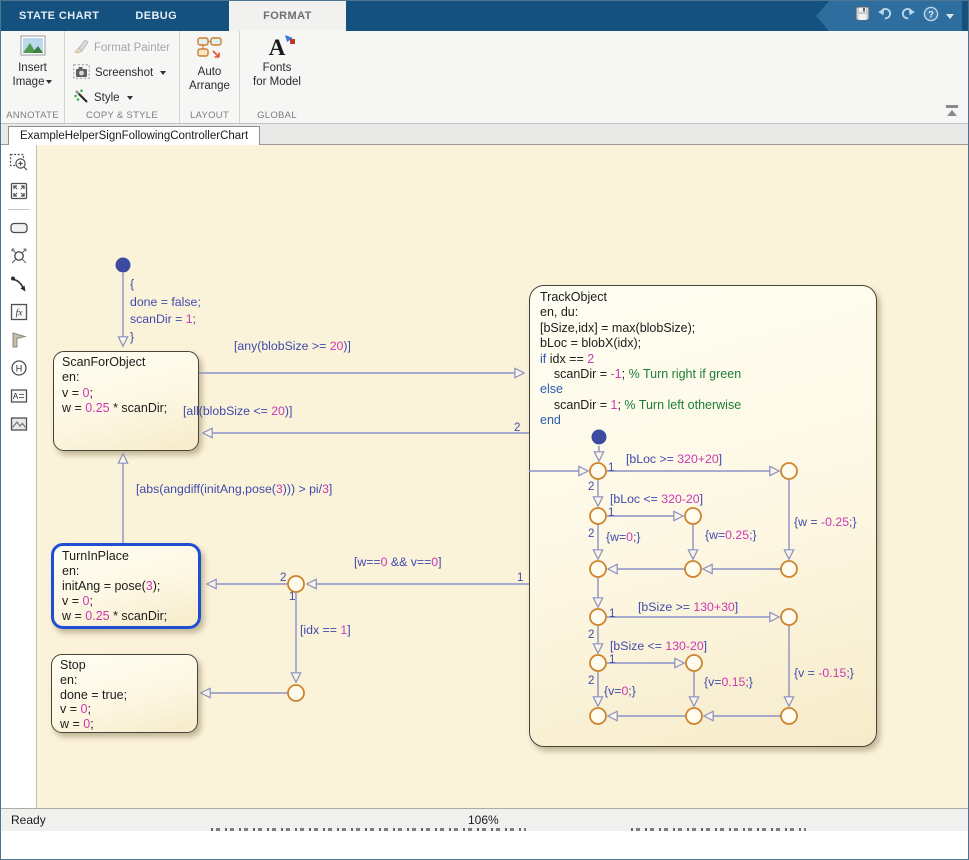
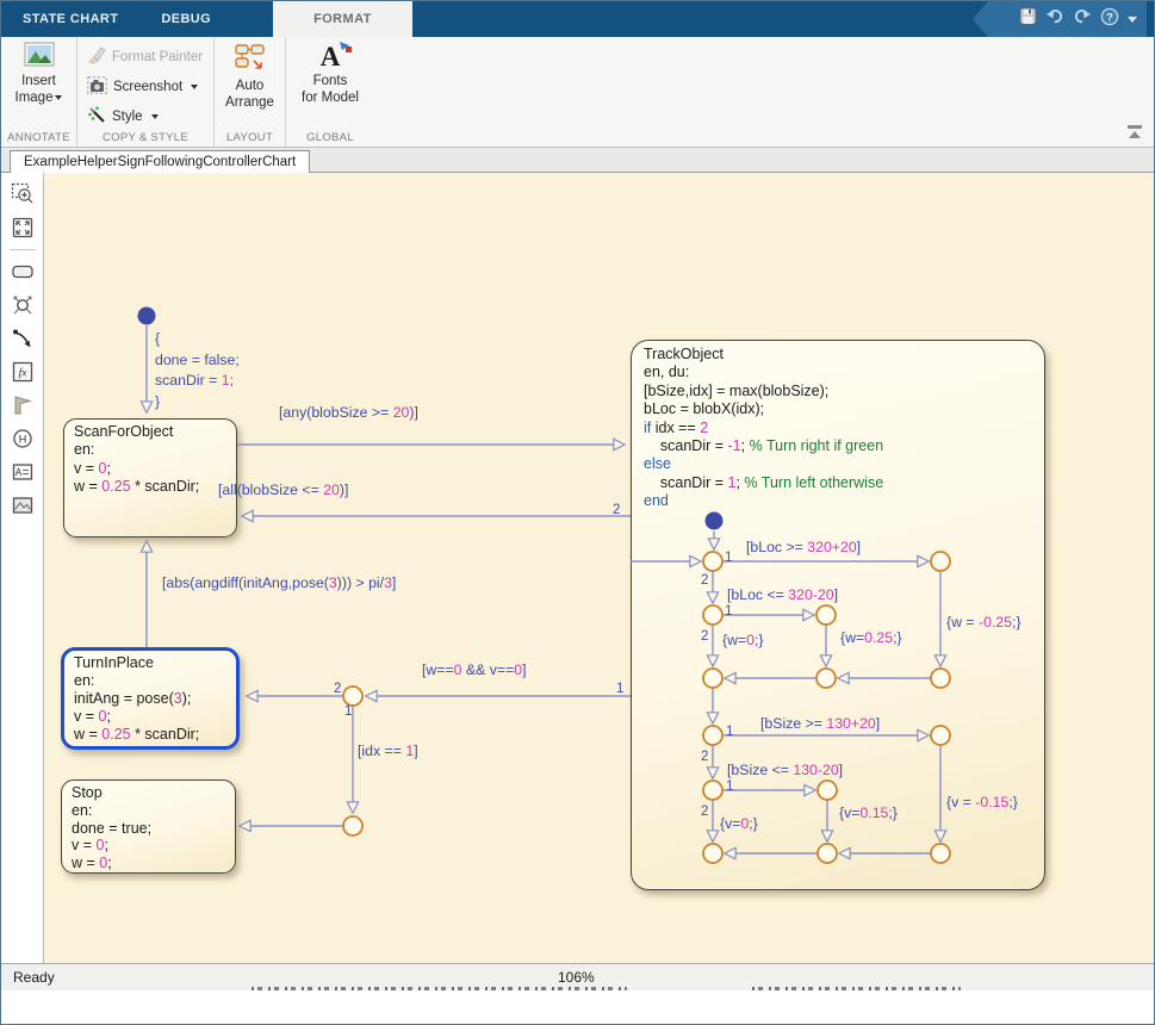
  STATE CHART
  DEBUG
  FORMAT
  ?
  Insert
  Image
  ANNOTATE
  Format Painter
  Screenshot
  Style
  COPY & STYLE
  Auto
  Arrange
  LAYOUT
  A
  Fonts
  for Model
  GLOBAL
  ExampleHelperSignFollowingControllerChart
  fx
  H
  A
  ScanForObject
  en:
  v = 0;
  w = 0.25 * scanDir;
  TrackObject
  en, du:
  [bSize,idx] = max(blobSize);
  bLoc = blobX(idx);
  if idx == 2
  scanDir = -1; % Turn right if green
  else
  scanDir = 1; % Turn left otherwise
  end
  TurnInPlace
  en:
  initAng = pose(3);
  v = 0;
  w = 0.25 * scanDir;
  Stop
  en:
  done = true;
  v = 0;
  w = 0;
  {
  done = false;
  scanDir = 1;
  }
  [any(blobSize >= 20)]
  [all(blobSize <= 20)]
  [abs(angdiff(initAng,pose(3))) > pi/3]
  [w==0 && v==0]
  [idx == 1]
  [bLoc >= 320+20]
  [bLoc <= 320-20]
  {w = -0.25;}
  {w=0;}
  {w=0.25;}
- [bSize >= 130+30]
+ [bSize >= 130+20]
  [bSize <= 130-20]
  {v = -0.15;}
  {v=0;}
  {v=0.15;}
  2
  1
  1
  2
  1
  2
  1
  2
  1
  2
  1
  2
  Ready
  106%
